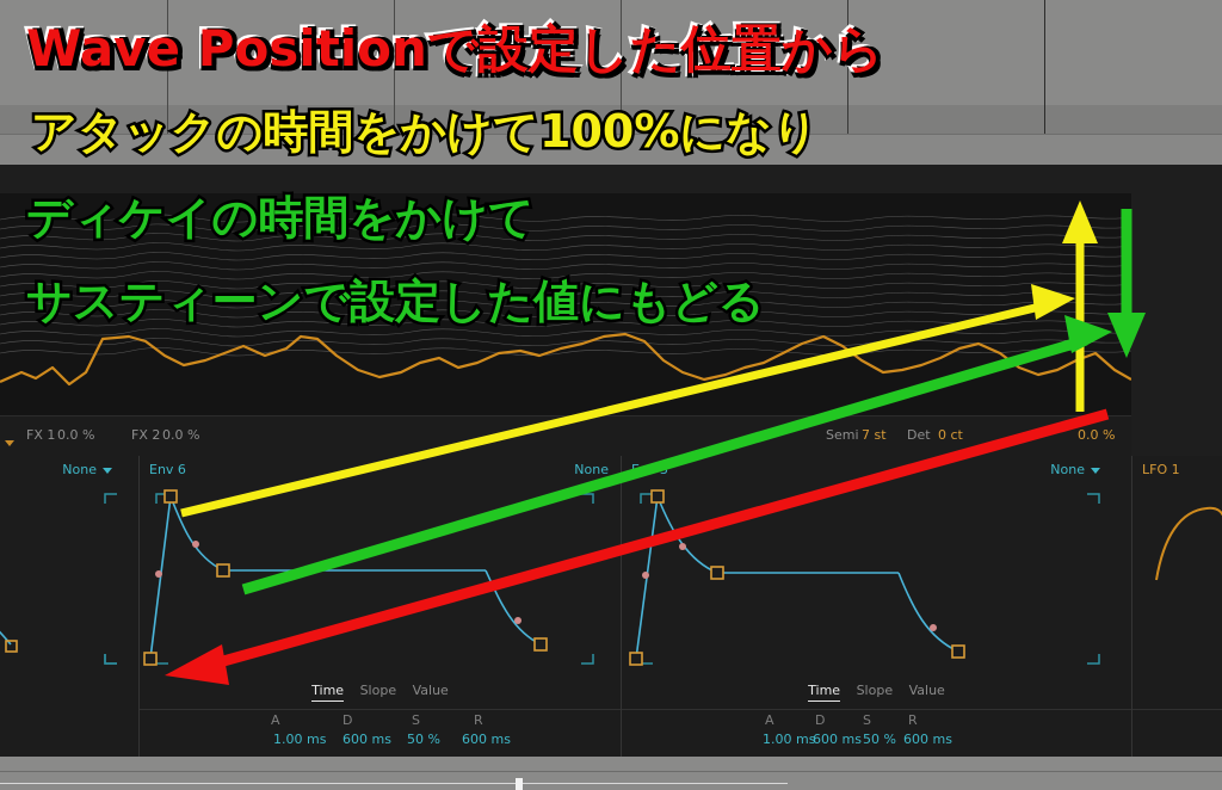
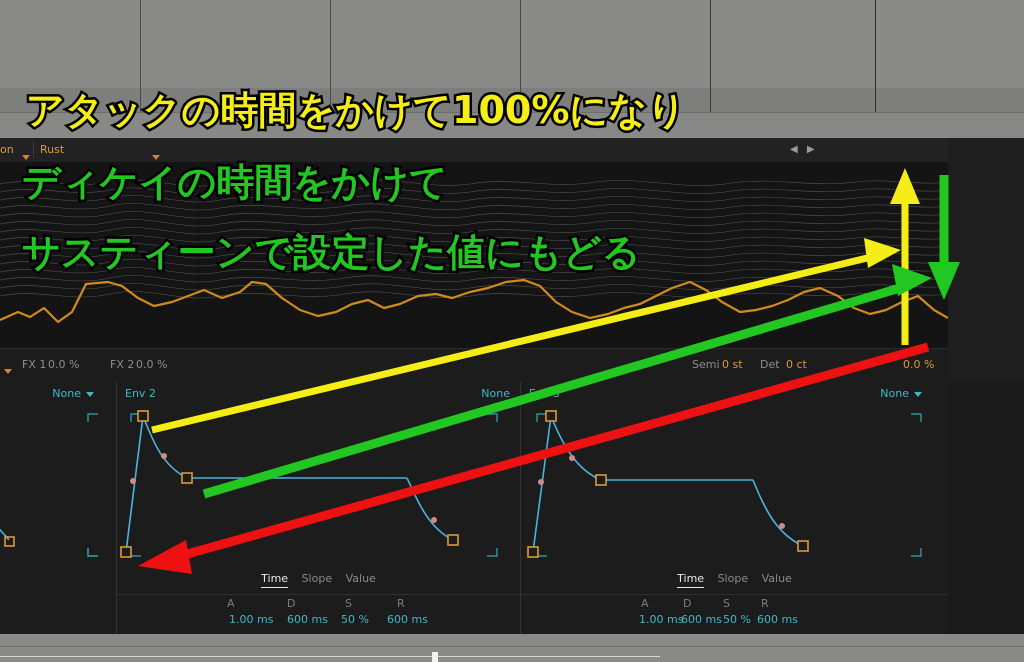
+ on
+ Rust
+ ◀ ▶
  FX 1
  0.0 %
  FX 2
  0.0 %
  Semi
- 7 st
+ 0 st
  Det
  0 ct
  0.0 %
  None
- Env 6
+ Env 2
  None
  Time Slope Value
  A
  D
  S
  R
  1.00 ms
  600 ms
  50 %
  600 ms
  None
  Time Slope Value
  A
  D
  S
  R
  1.00 ms
  600 ms
  50 %
  600 ms
- LFO 1
- Wave Positionで設定した位置から
  アタックの時間をかけて100%になり
  ディケイの時間をかけて
  サスティーンで設定した値にもどる
